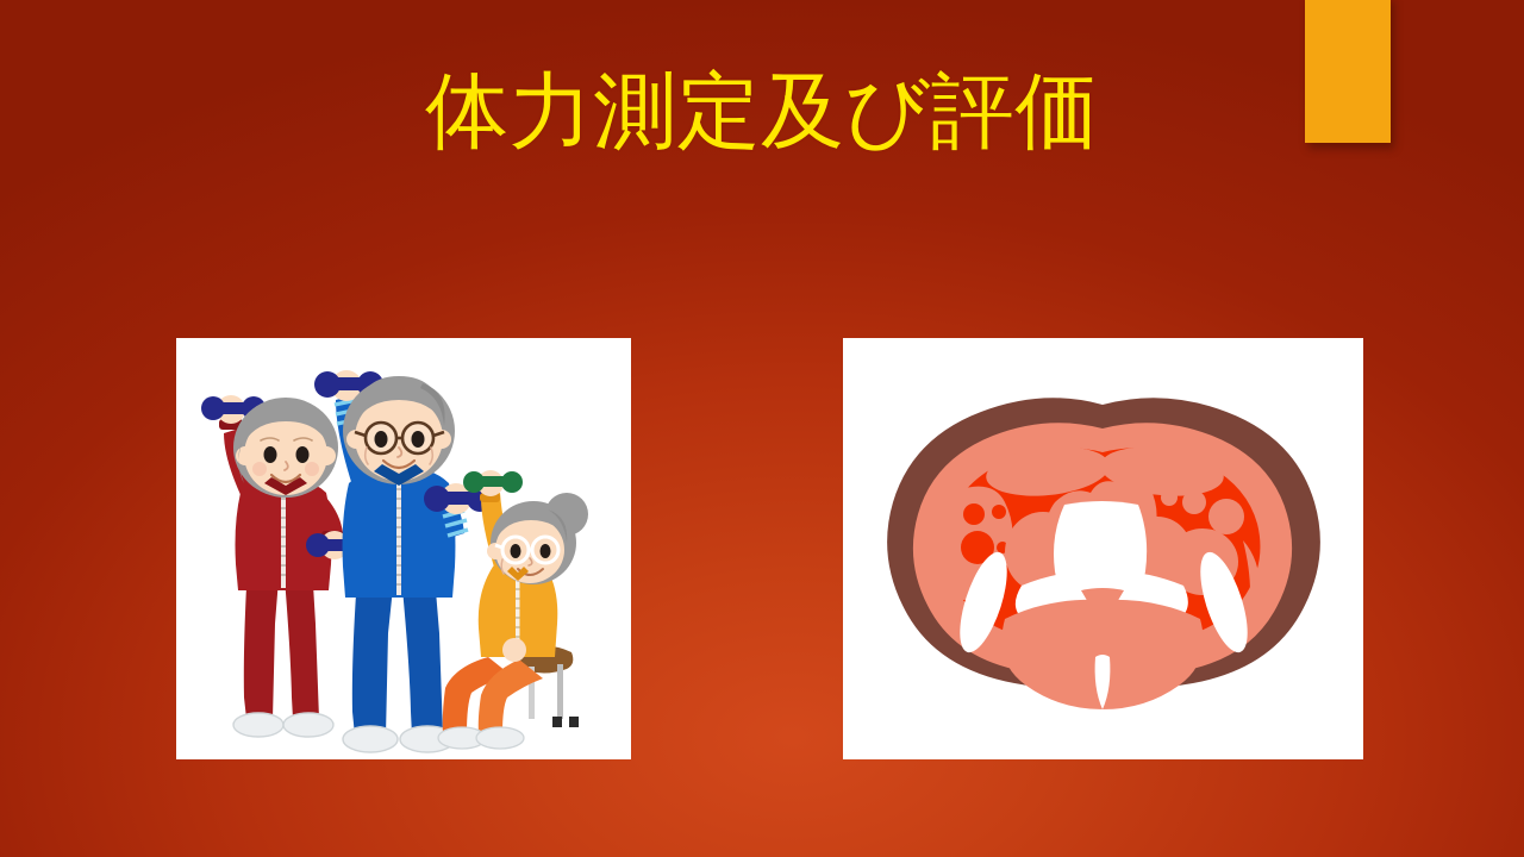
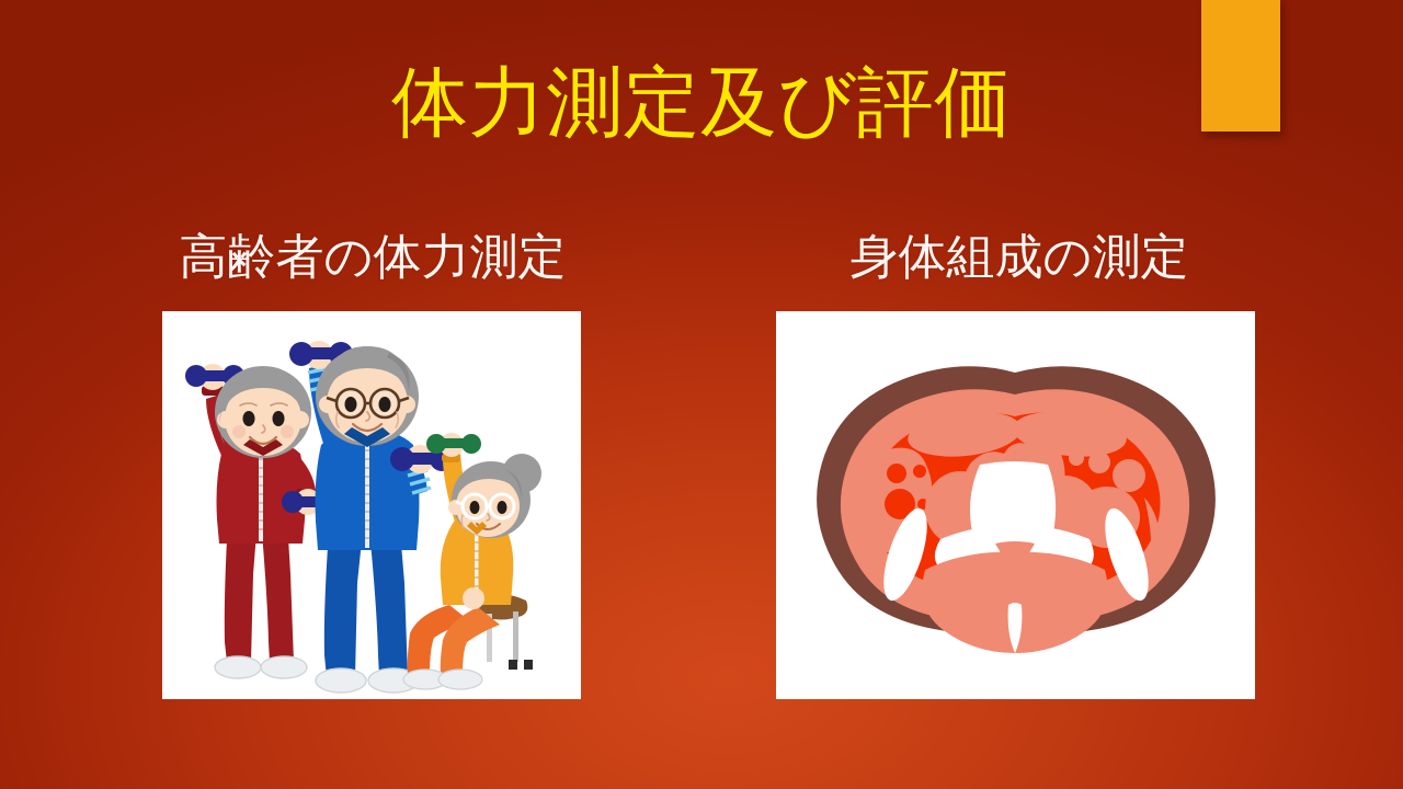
  体力測定及び評価
+ 高齢者の体力測定
+ 身体組成の測定
